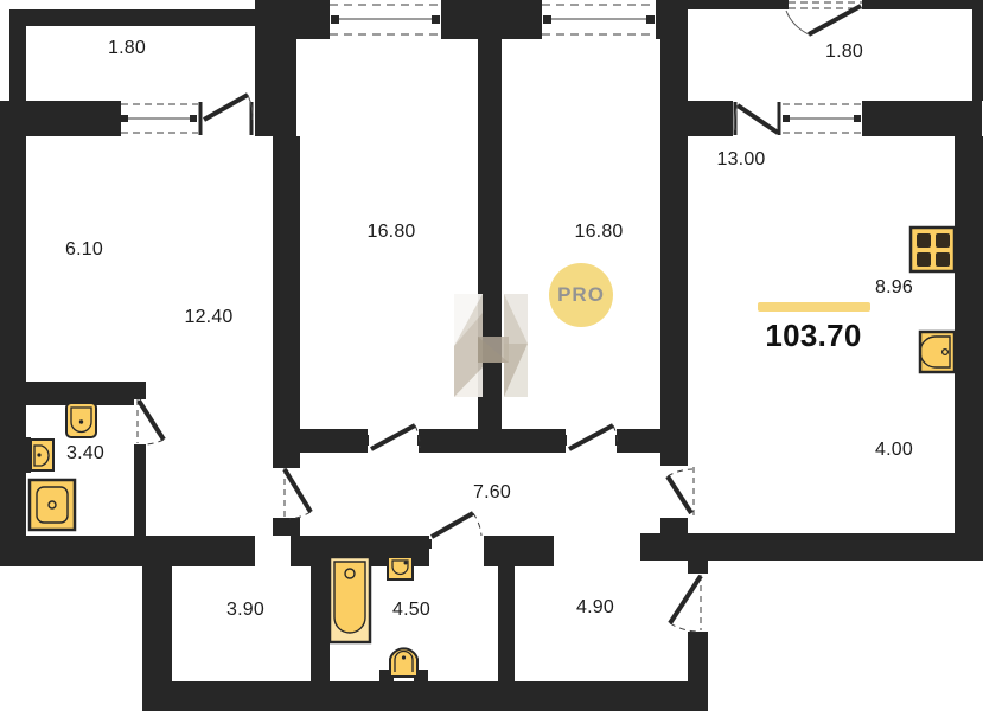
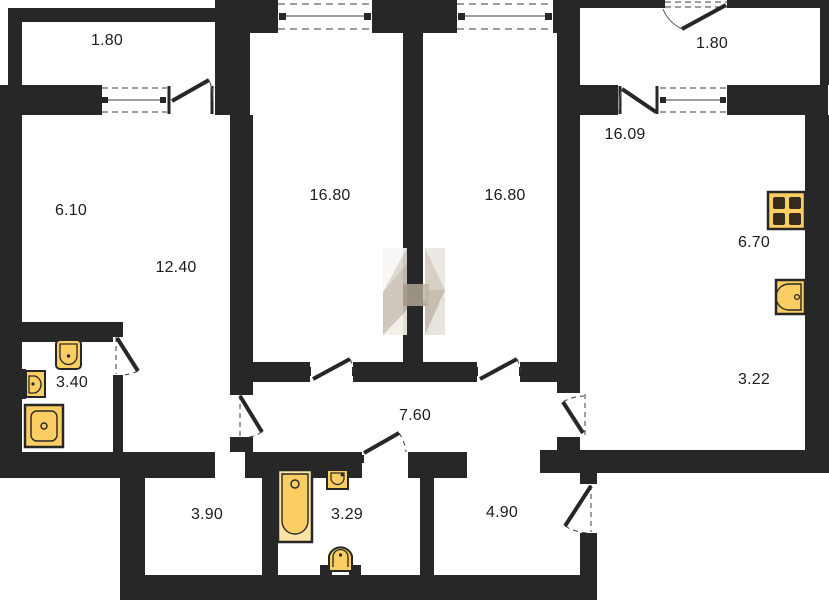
  1.80
  1.80
  6.10
  12.40
  16.80
  16.80
- 13.00
+ 16.09
- 8.96
+ 6.70
  3.40
  7.60
- 4.00
+ 3.22
  3.90
- 4.50
+ 3.29
  4.90
- 103.70
- PRO
